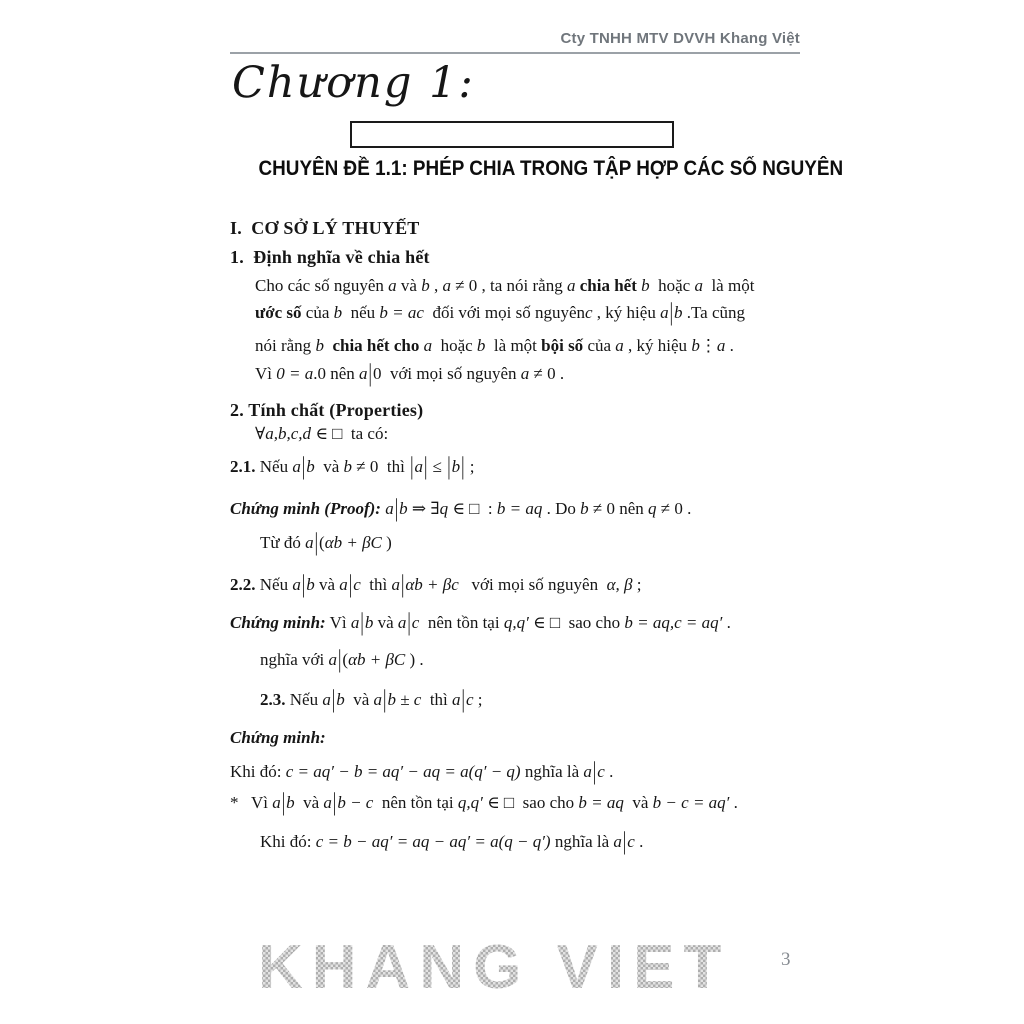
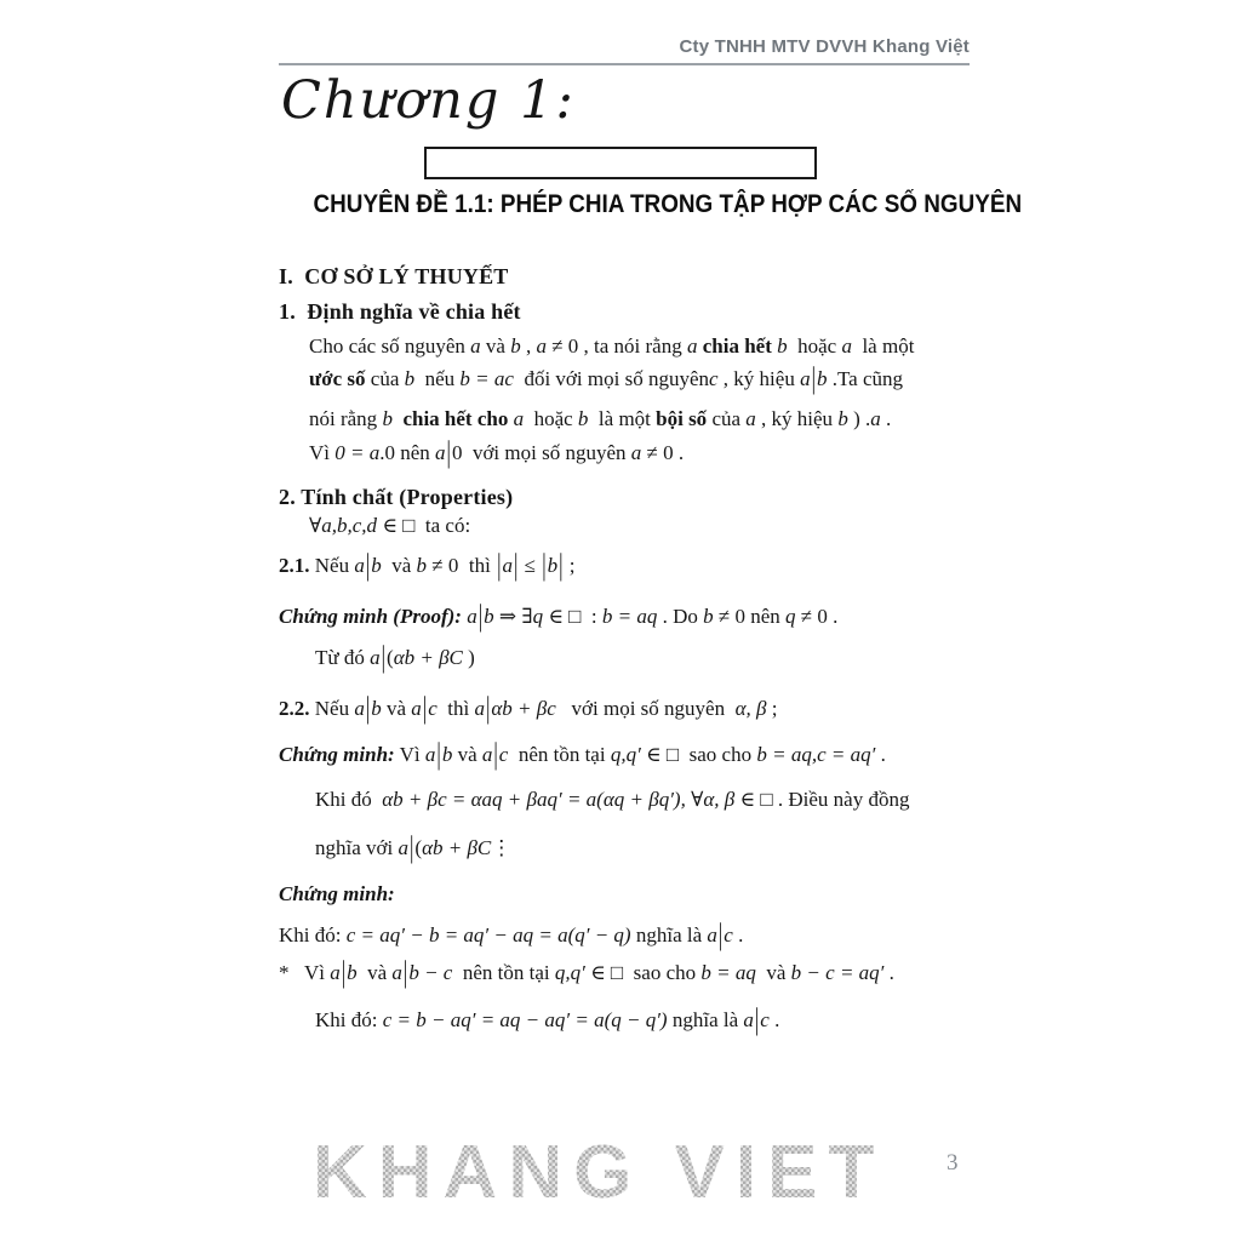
  Cty TNHH MTV DVVH Khang Việt
  Chương 1:
  CHUYÊN ĐỀ 1.1: PHÉP CHIA TRONG TẬP HỢP CÁC SỐ NYÊN
  I. CƠ SỞ LÝ THUYẾT
  1. Định nghĩa về chia hết
  Cho các số nguyên a và b , a ≠ 0 , ta nói rằng a chia hết b hoặc a là một
  ước số của b nếu b = ac đối với mọi số nguyênc , ký hiệu a|b .Ta cũng
- nói rằng b chia hết cho a hoặc b là một bội số của a , ký hiệu b⋮a .
+ nói rằng b chia hết cho a hoặc b là một bội số của a , ký hiệu b ) .a .
  Vì 0 = a.0 nên a|0 với mọi số nguyên a ≠ 0 .
  2. Tính chất (Properties)
  ∀a,b,c,d ∈ □ ta có:
  2.1. Nếu a|b và b ≠ 0 thì |a| ≤ |b| ;
  Chứng minh (Proof): a|b ⇒ ∃q ∈ □ : b = aq . Do b ≠ 0 nên q ≠ 0 .
  Từ đó a|(αb + βC )
  2.2. Nếu a|b và a|c thì a|αb + βc với mọi số nguyên α, β ;
  Chứng minh: Vì a|b và a|c nên tồn tại q,q′ ∈ □ sao cho b = aq,c = aq′ .
+ Khi đó αb + βc = αaq + βaq′ = a(αq + βq′), ∀α, β ∈ □ . Điều này đồng
- nghĩa với a|(αb + βC ) .
+ nghĩa với a|(αb + βC⋮
- 2.3. Nếu a|b và a|b ± c thì a|c ;
  Chứng minh:
  Khi đó: c = aq′ − b = aq′ − aq = a(q′ − q) nghĩa là a|c .
  * Vì a|b và a|b − c nên tồn tại q,q′ ∈ □ sao cho b = aq và b − c = aq′ .
  Khi đó: c = b − aq′ = aq − aq′ = a(q − q′) nghĩa là a|c .
  KHANG VIET
  3
